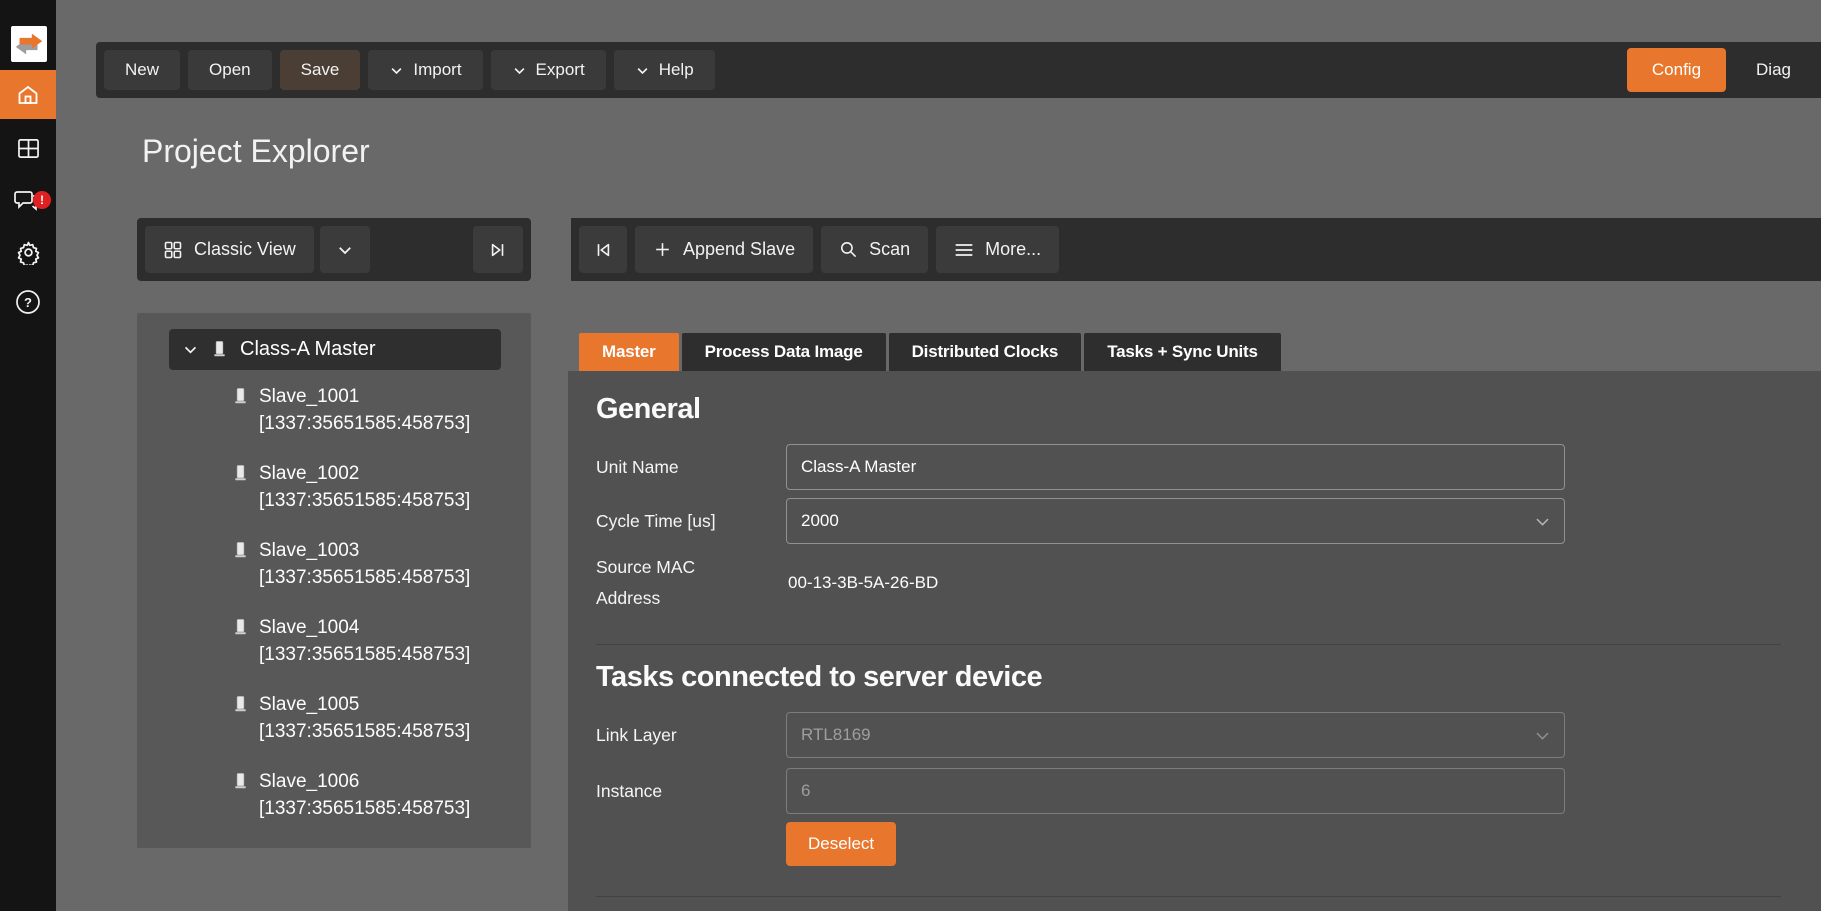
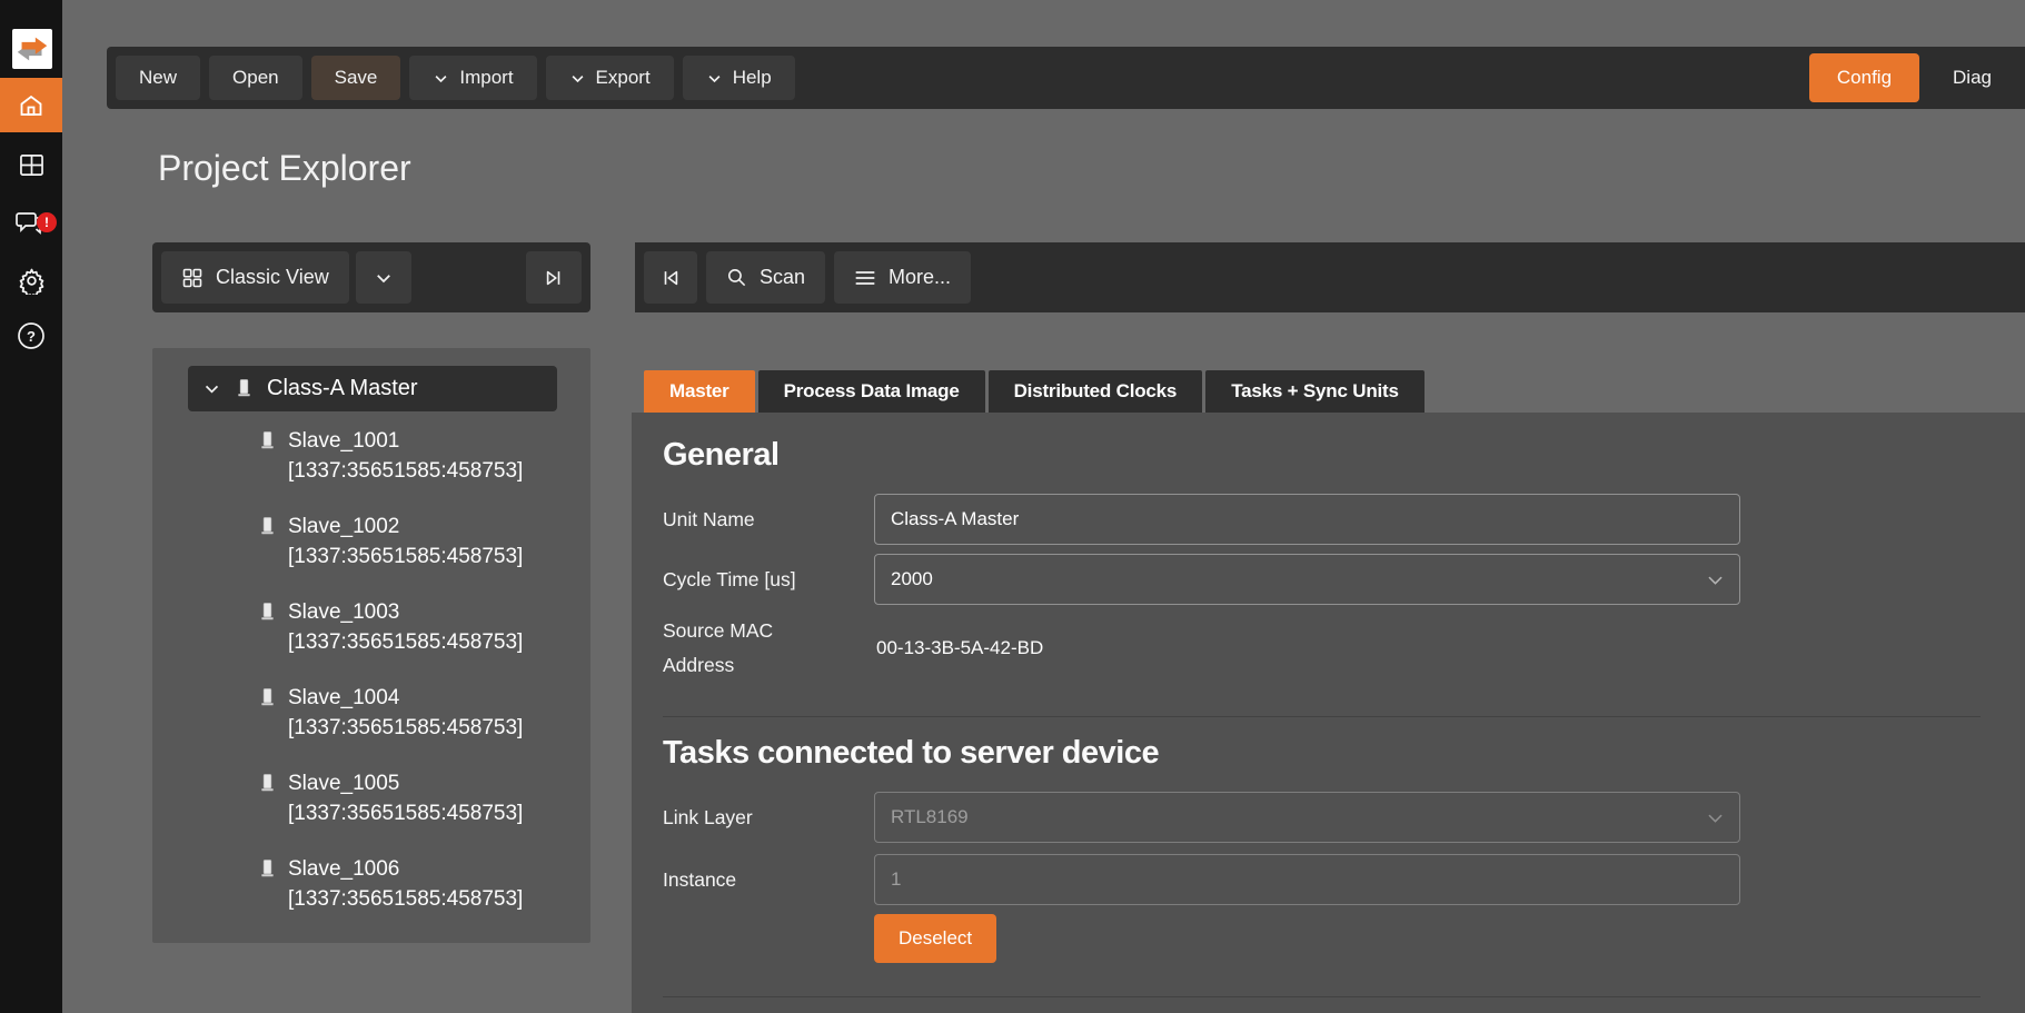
  !
  ?
  New
  Open
  Save
  Import
  Export
  Help
  Config
  Diag
  Project Explorer
  Classic View
  Class-A Master
  Slave_1001
  [1337:35651585:458753]
  Slave_1002
  [1337:35651585:458753]
  Slave_1003
  [1337:35651585:458753]
  Slave_1004
  [1337:35651585:458753]
  Slave_1005
  [1337:35651585:458753]
  Slave_1006
  [1337:35651585:458753]
- Append Slave
  Scan
  More...
  Master
  Process Data Image
  Distributed Clocks
  Tasks + Sync Units
  General
  Unit Name
  Class-A Master
  Cycle Time [us]
  2000
  Source MAC Address
- 00-13-3B-5A-26-BD
+ 00-13-3B-5A-42-BD
  Tasks connected to server device
  Link Layer
  RTL8169
  Instance
- 6
+ 1
  Deselect
